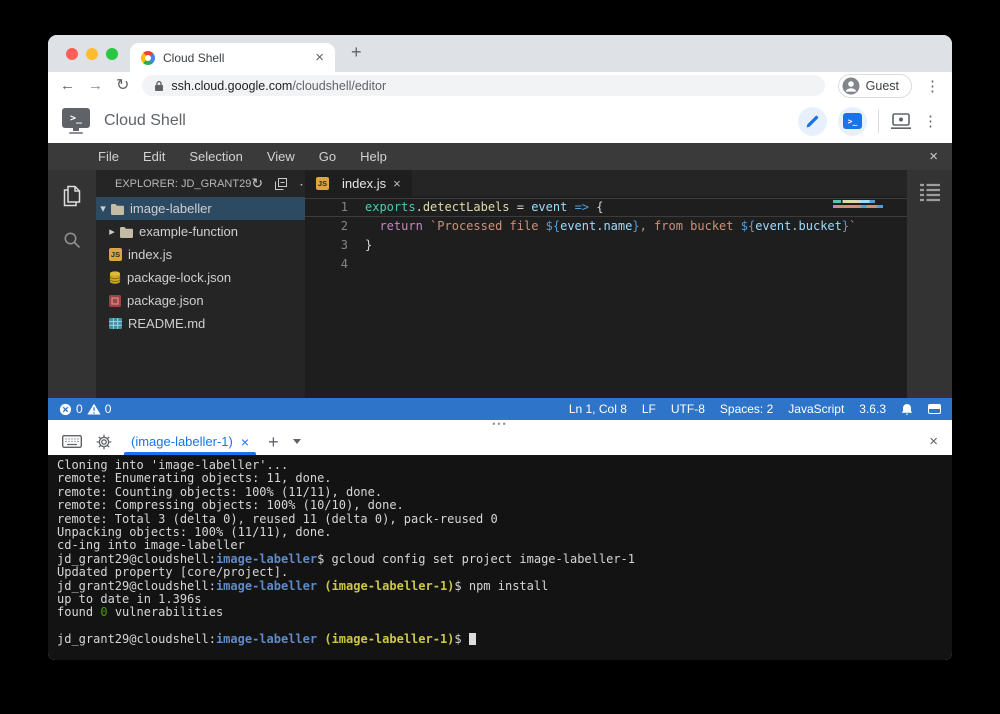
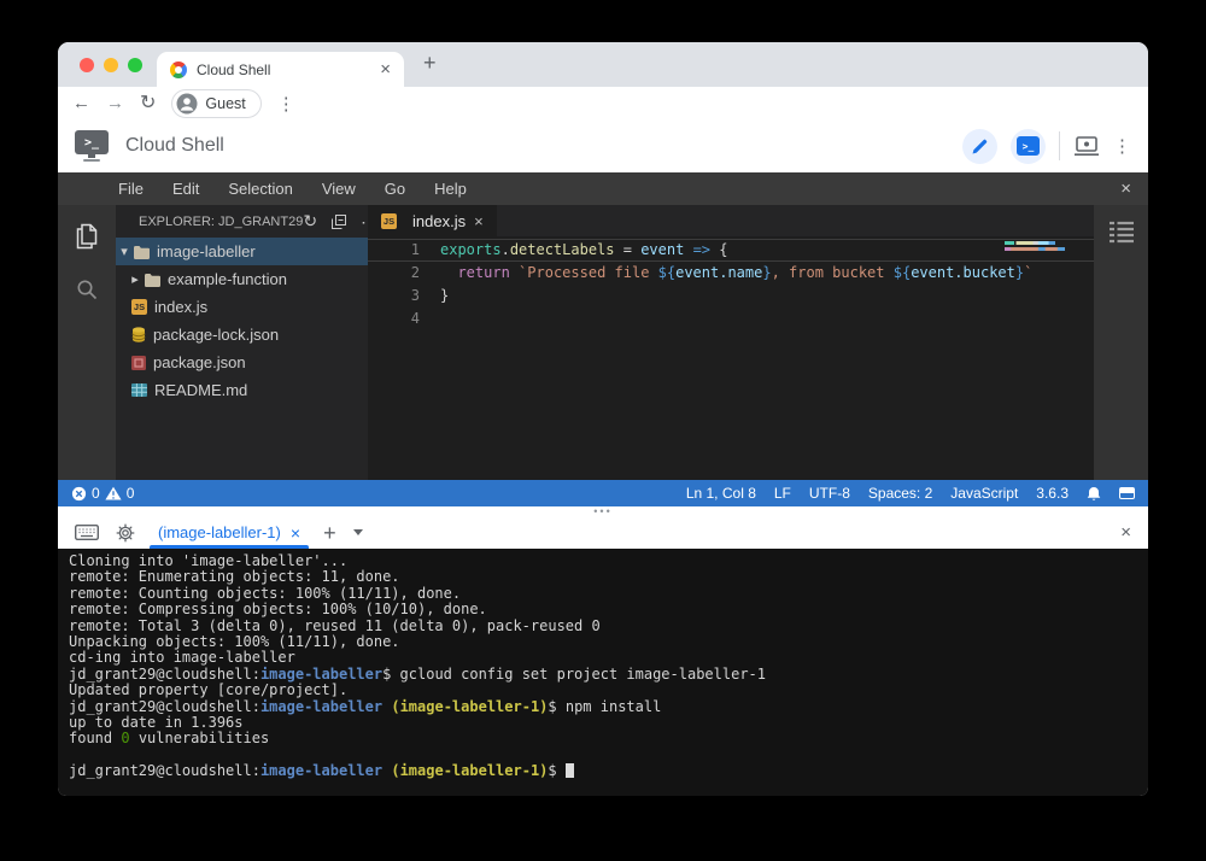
  Cloud Shell
- ssh.cloud.google.com/cloudshell/editor
  Guest
  >_
  Cloud Shell
  >_
  File
  Edit
  Selection
  View
  Go
  Help
  EXPLORER: JD_GRANT29
  image-labeller
  example-function
  JS
  index.js
  package-lock.json
  package.json
  README.md
  JS
  index.js
  1
  exports.detectLabels = event => {
  2
  return `Processed file ${event.name}, from bucket ${event.bucket}`
  3
  }
  4
  0
  0
  Ln 1, Col 8
  LF
  UTF-8
  Spaces: 2
  JavaScript
  3.6.3
  (image-labeller-1)
  Cloning into 'image-labeller'...
  remote: Enumerating objects: 11, done.
  remote: Counting objects: 100% (11/11), done.
  remote: Compressing objects: 100% (10/10), done.
  remote: Total 3 (delta 0), reused 11 (delta 0), pack-reused 0
  Unpacking objects: 100% (11/11), done.
  cd-ing into image-labeller
  jd_grant29@cloudshell:image-labeller$ gcloud config set project image-labeller-1
  Updated property [core/project].
  jd_grant29@cloudshell:image-labeller (image-labeller-1)$ npm install
  up to date in 1.396s
  found 0 vulnerabilities
  jd_grant29@cloudshell:image-labeller (image-labeller-1)$
